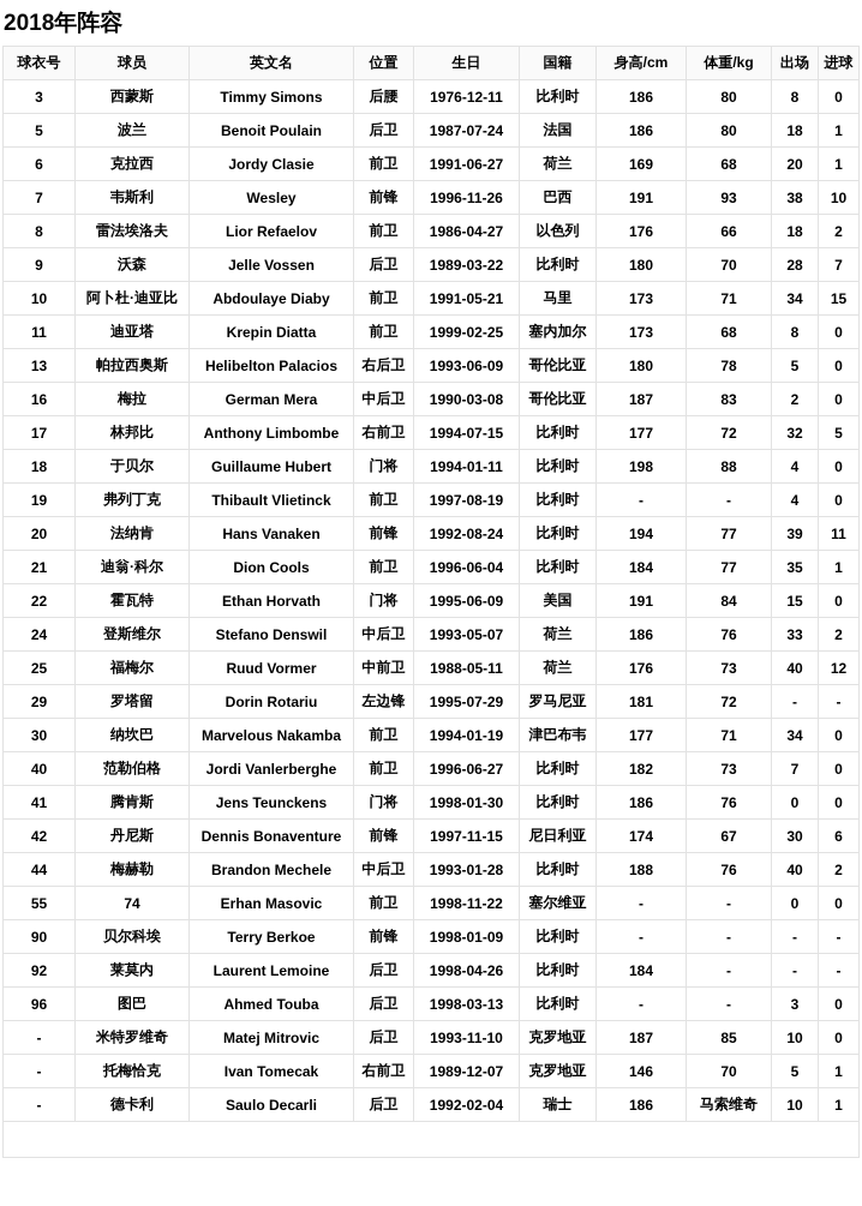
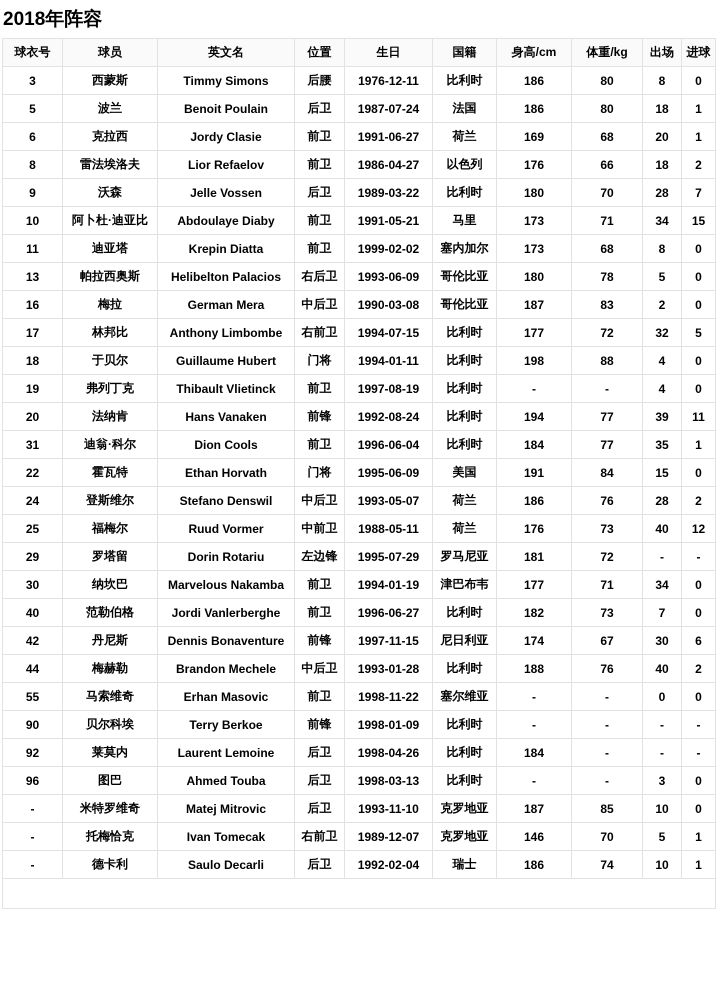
  2018年阵容
  球衣号	球员	英文名	位置	生日	国籍	身高/cm	体重/kg	出场	进球
  3	西蒙斯	Timmy Simons	后腰	1976-12-11	比利时	186	80	8	0
  5	波兰	Benoit Poulain	后卫	1987-07-24	法国	186	80	18	1
  6	克拉西	Jordy Clasie	前卫	1991-06-27	荷兰	169	68	20	1
- 7	韦斯利	Wesley	前锋	1996-11-26	巴西	191	93	38	10
  8	雷法埃洛夫	Lior Refaelov	前卫	1986-04-27	以色列	176	66	18	2
  9	沃森	Jelle Vossen	后卫	1989-03-22	比利时	180	70	28	7
  10	阿卜杜·迪亚比	Abdoulaye Diaby	前卫	1991-05-21	马里	173	71	34	15
- 11	迪亚塔	Krepin Diatta	前卫	1999-02-25	塞内加尔	173	68	8	0
+ 11	迪亚塔	Krepin Diatta	前卫	1999-02-02	塞内加尔	173	68	8	0
  13	帕拉西奥斯	Helibelton Palacios	右后卫	1993-06-09	哥伦比亚	180	78	5	0
  16	梅拉	German Mera	中后卫	1990-03-08	哥伦比亚	187	83	2	0
  17	林邦比	Anthony Limbombe	右前卫	1994-07-15	比利时	177	72	32	5
  18	于贝尔	Guillaume Hubert	门将	1994-01-11	比利时	198	88	4	0
  19	弗列丁克	Thibault Vlietinck	前卫	1997-08-19	比利时	-	-	4	0
  20	法纳肯	Hans Vanaken	前锋	1992-08-24	比利时	194	77	39	11
- 21	迪翁·科尔	Dion Cools	前卫	1996-06-04	比利时	184	77	35	1
+ 31	迪翁·科尔	Dion Cools	前卫	1996-06-04	比利时	184	77	35	1
  22	霍瓦特	Ethan Horvath	门将	1995-06-09	美国	191	84	15	0
- 24	登斯维尔	Stefano Denswil	中后卫	1993-05-07	荷兰	186	76	33	2
+ 24	登斯维尔	Stefano Denswil	中后卫	1993-05-07	荷兰	186	76	28	2
  25	福梅尔	Ruud Vormer	中前卫	1988-05-11	荷兰	176	73	40	12
  29	罗塔留	Dorin Rotariu	左边锋	1995-07-29	罗马尼亚	181	72	-	-
  30	纳坎巴	Marvelous Nakamba	前卫	1994-01-19	津巴布韦	177	71	34	0
  40	范勒伯格	Jordi Vanlerberghe	前卫	1996-06-27	比利时	182	73	7	0
- 41	腾肯斯	Jens Teunckens	门将	1998-01-30	比利时	186	76	0	0
  42	丹尼斯	Dennis Bonaventure	前锋	1997-11-15	尼日利亚	174	67	30	6
  44	梅赫勒	Brandon Mechele	中后卫	1993-01-28	比利时	188	76	40	2
- 55	74	Erhan Masovic	前卫	1998-11-22	塞尔维亚	-	-	0	0
+ 55	马索维奇	Erhan Masovic	前卫	1998-11-22	塞尔维亚	-	-	0	0
  90	贝尔科埃	Terry Berkoe	前锋	1998-01-09	比利时	-	-	-	-
  92	莱莫内	Laurent Lemoine	后卫	1998-04-26	比利时	184	-	-	-
  96	图巴	Ahmed Touba	后卫	1998-03-13	比利时	-	-	3	0
  -	米特罗维奇	Matej Mitrovic	后卫	1993-11-10	克罗地亚	187	85	10	0
  -	托梅恰克	Ivan Tomecak	右前卫	1989-12-07	克罗地亚	146	70	5	1
- -	德卡利	Saulo Decarli	后卫	1992-02-04	瑞士	186	马索维奇	10	1
+ -	德卡利	Saulo Decarli	后卫	1992-02-04	瑞士	186	74	10	1
